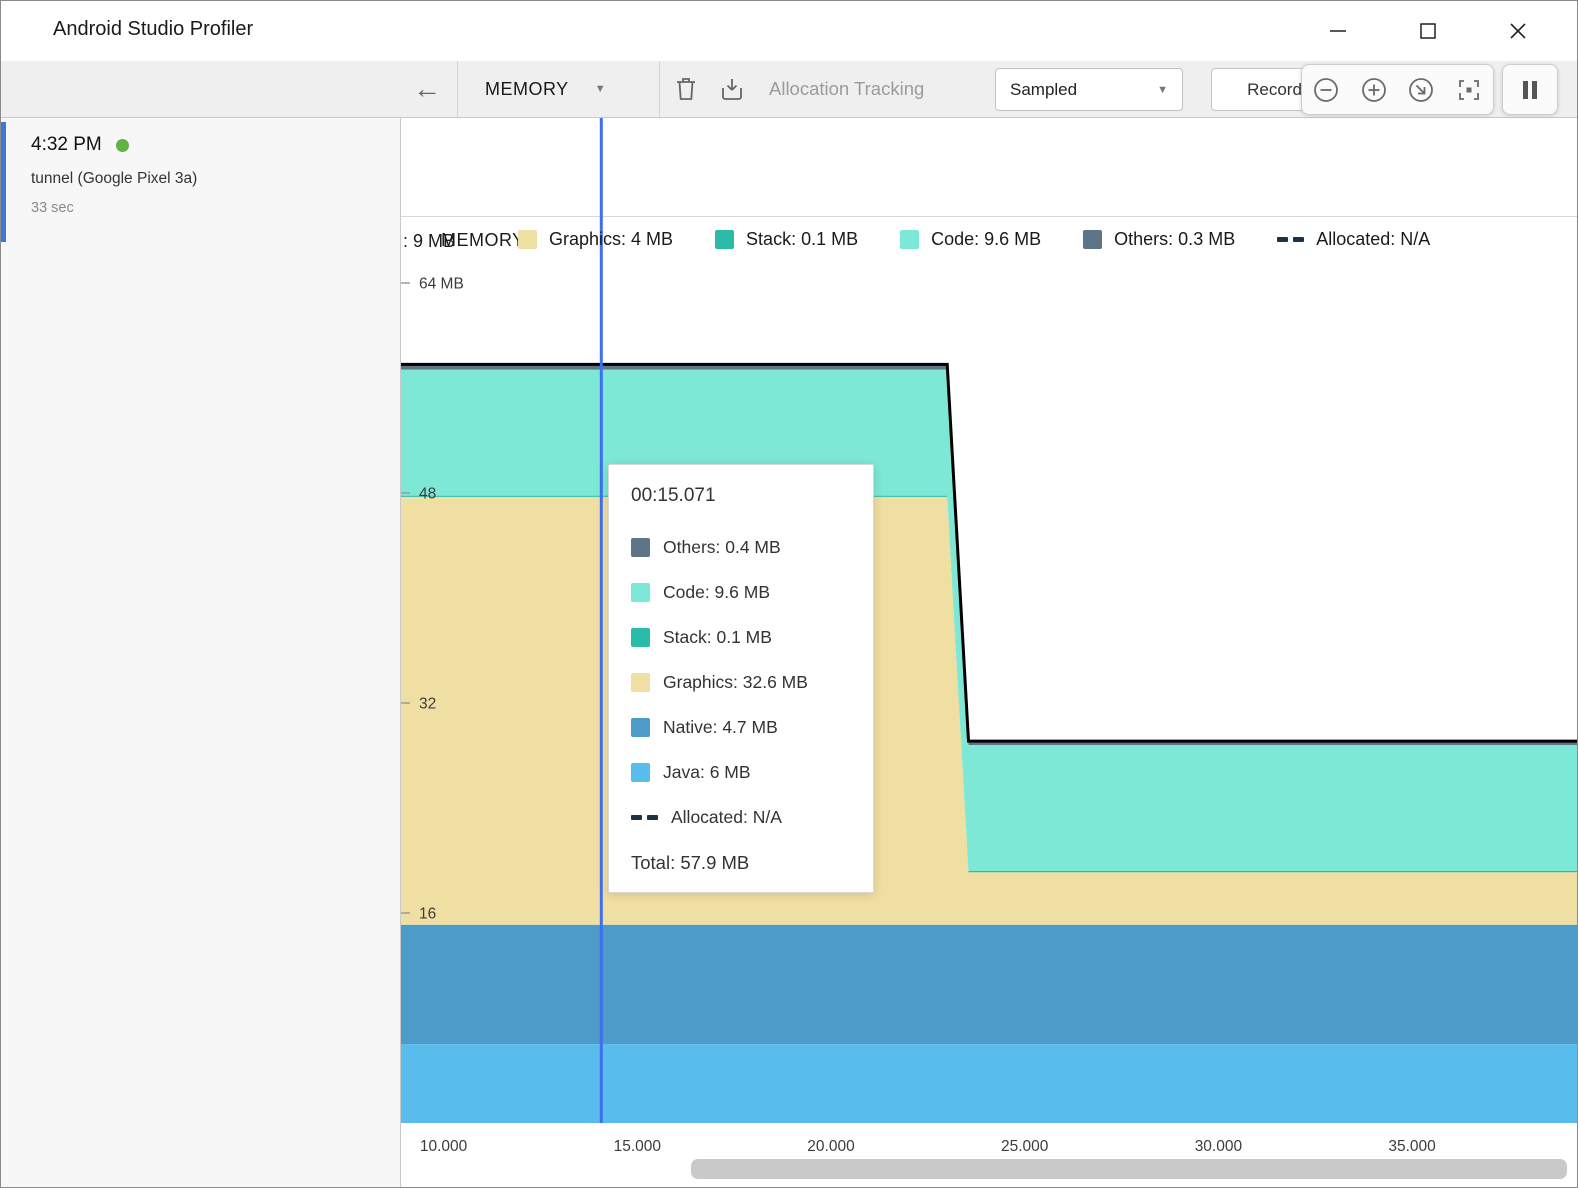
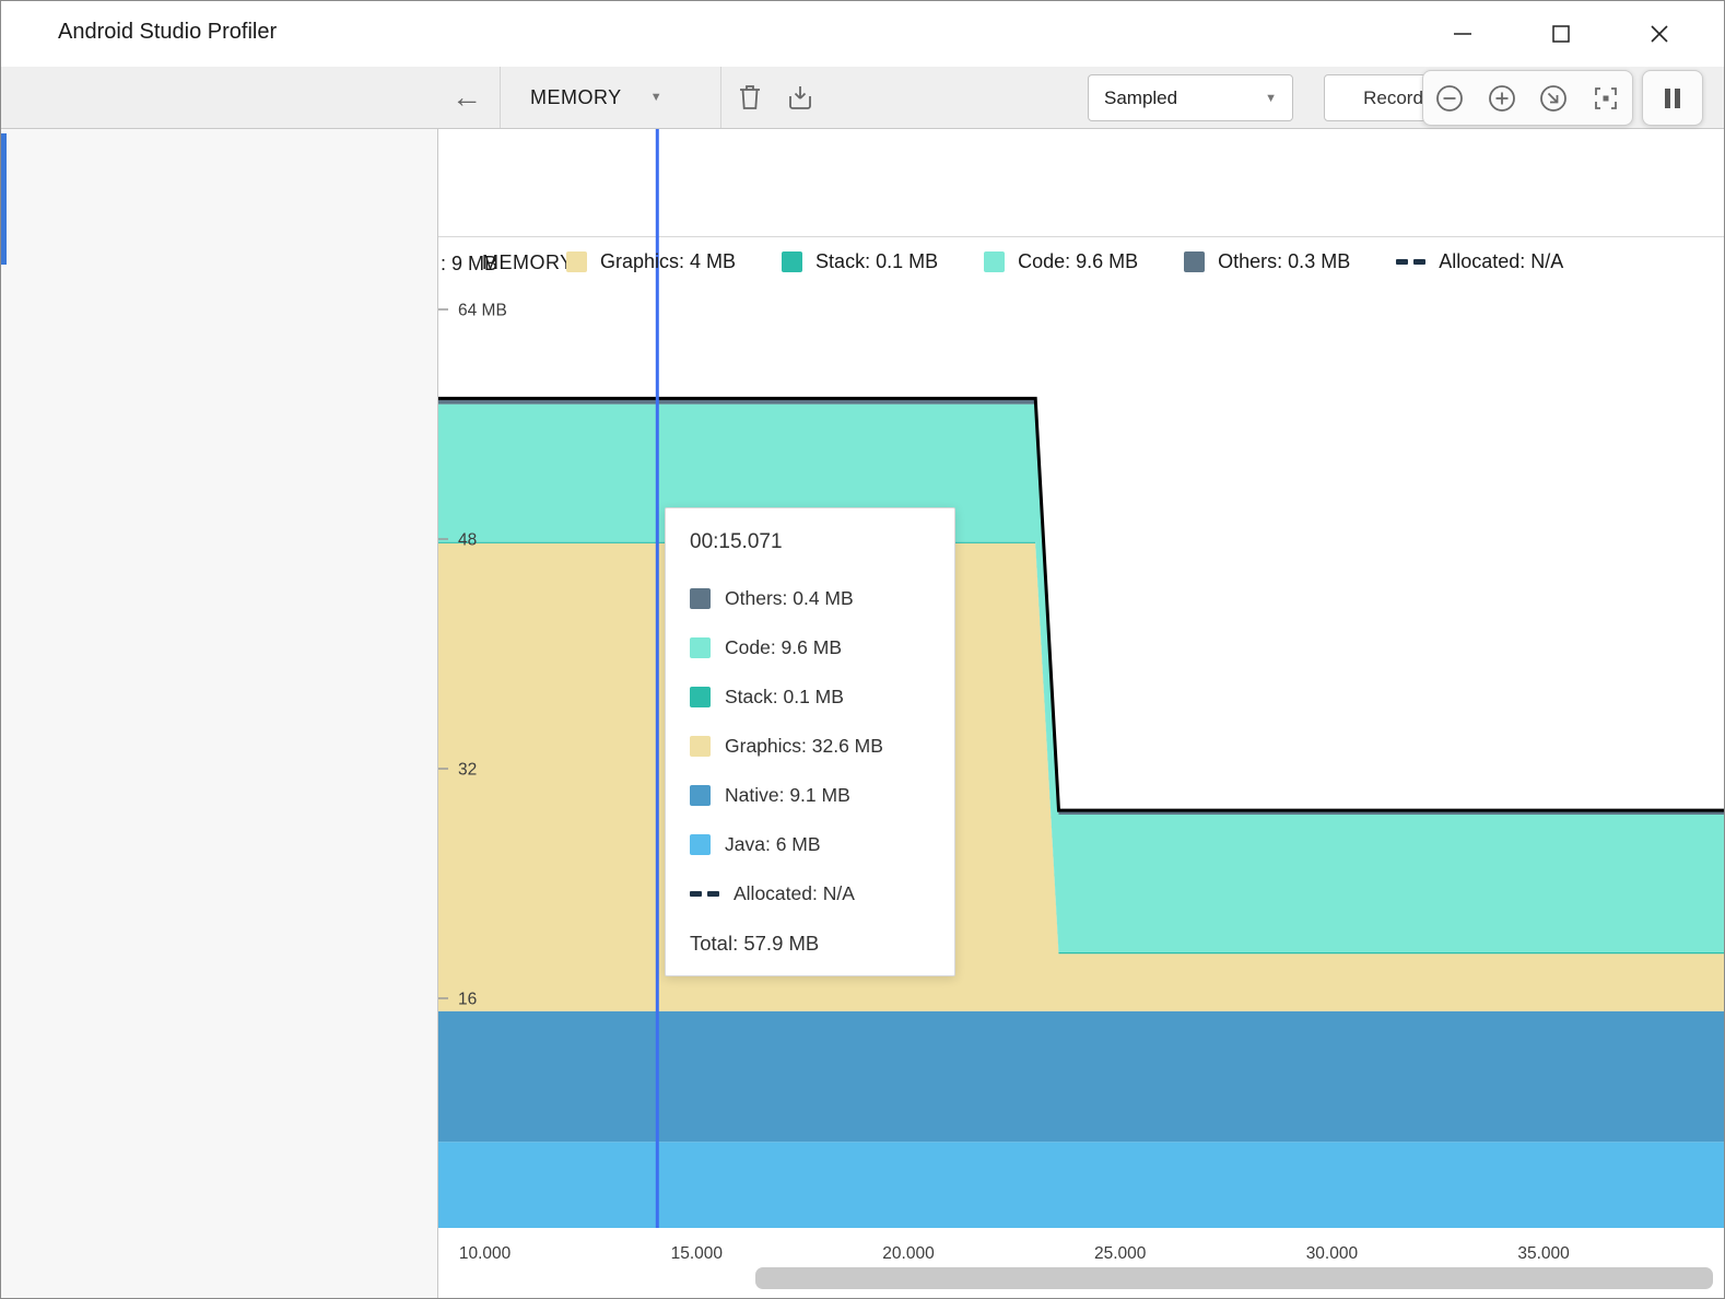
  Android Studio Profiler
  ←
  MEMORY
  ▼
- Allocation Tracking
  Sampled
  ▼
  Record
- 4:32 PM
- tunnel (Google Pixel 3a)
- 33 sec
  64 MB
  48
  32
  16
  10.000
  15.000
  20.000
  25.000
  30.000
  35.000
  : 9 MB
  MEMOR
  Graphics: 4 MB
  Stack: 0.1 MB
  Code: 9.6 MB
  Others: 0.3 MB
  Allocated: N/A
  00:15.071
  Others: 0.4 MB
  Code: 9.6 MB
  Stack: 0.1 MB
  Graphics: 32.6 MB
- Native: 4.7 MB
+ Native: 9.1 MB
  Java: 6 MB
  Allocated: N/A
  Total: 57.9 MB
